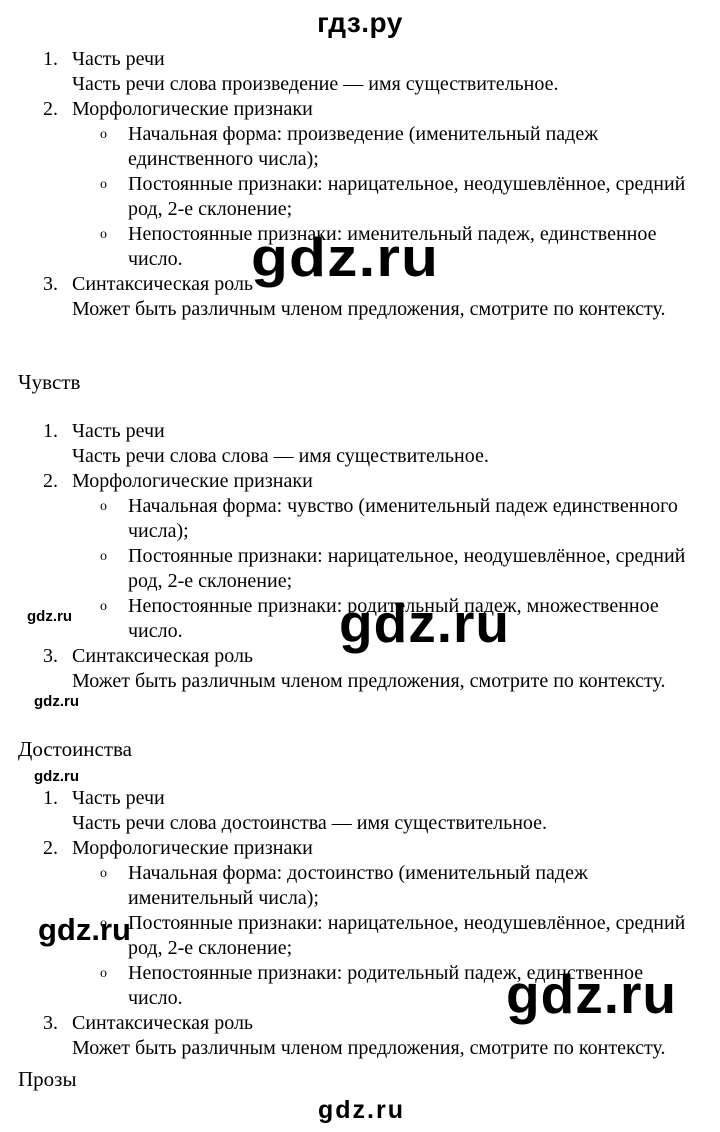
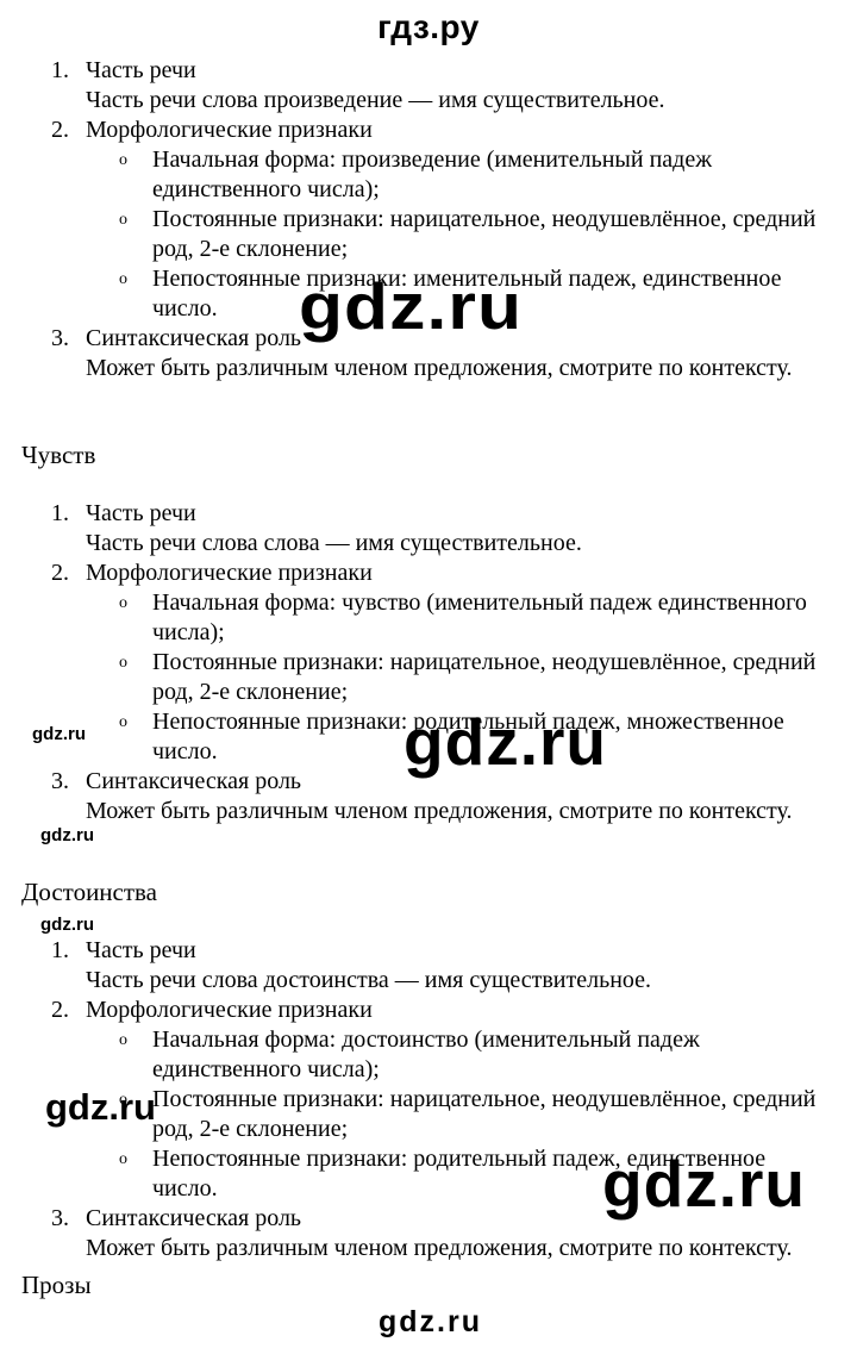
  гдз.ру
  gdz.ru
  gdz.ru
  gdz.ru
  gdz.ru
  gdz.ru
  gdz.ru
  gdz.ru
  1.
  Часть речи
  Часть речи слова произведение — имя существительное.
  2.
  Морфологические признаки
  o
  Начальная форма: произведение (именительный падеж единственного числа);
  o
  Постоянные признаки: нарицательное, неодушевлённое, средний род, 2-е склонение;
  o
  Непостоянные признаки: именительный падеж, единственное число.
  3.
  Синтаксическая роль
  Может быть различным членом предложения, смотрите по контексту.
  Чувств
  1.
  Часть речи
  Часть речи слова слова — имя существительное.
  2.
  Морфологические признаки
  o
  Начальная форма: чувство (именительный падеж единственного числа);
  o
  Постоянные признаки: нарицательное, неодушевлённое, средний род, 2-е склонение;
  o
  Непостоянные признаки: родительный падеж, множественное число.
  3.
  Синтаксическая роль
  Может быть различным членом предложения, смотрите по контексту.
  Достоинства
  1.
  Часть речи
  Часть речи слова достоинства — имя существительное.
  2.
  Морфологические признаки
  o
- Начальная форма: достоинство (именительный падеж именительный числа);
+ Начальная форма: достоинство (именительный падеж единственного числа);
  o
  Постоянные признаки: нарицательное, неодушевлённое, средний род, 2-е склонение;
  o
  Непостоянные признаки: родительный падеж, единственное число.
  3.
  Синтаксическая роль
  Может быть различным членом предложения, смотрите по контексту.
  Прозы
  gdz.ru
